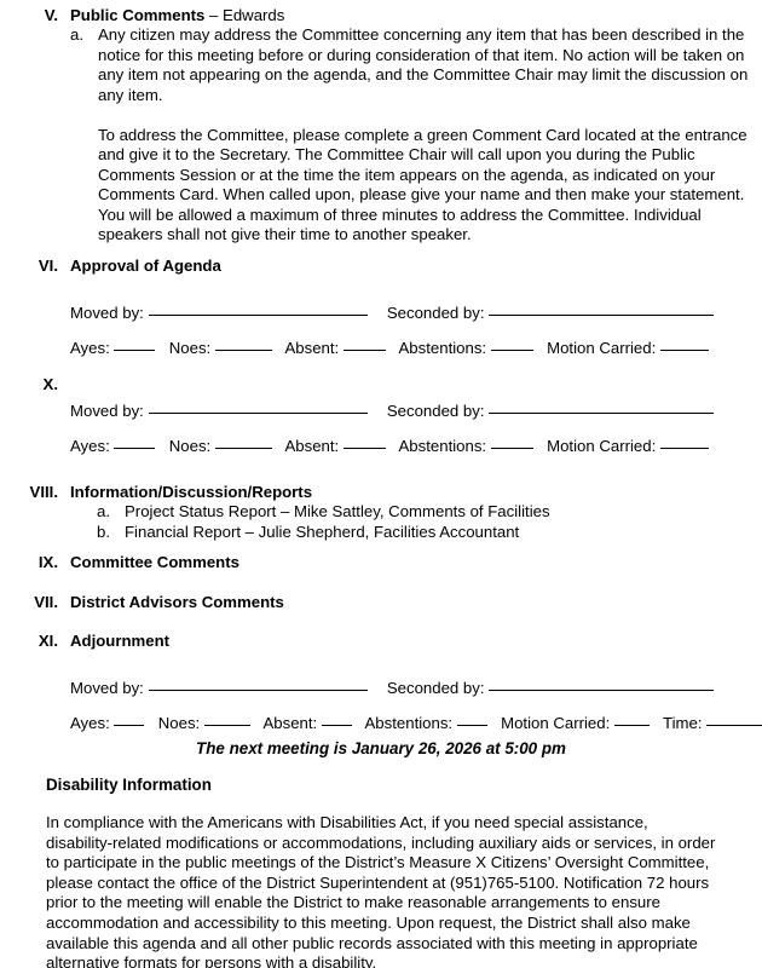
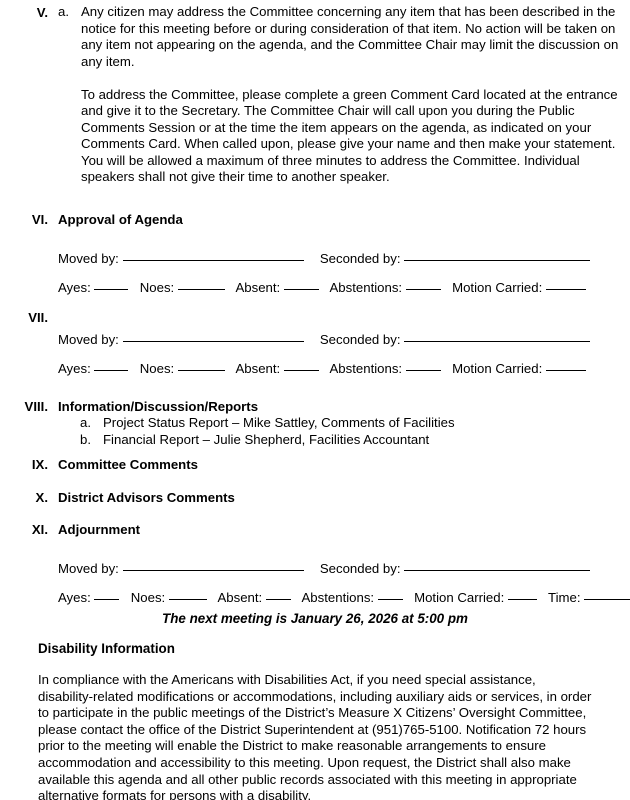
  V.
- Public Comments – Edwards
  a.
  Any citizen may address the Committee concerning any item that has been described in the notice for this meeting before or during consideration of that item. No action will be taken on any item not appearing on the agenda, and the Committee Chair may limit the discussion on any item.
  To address the Committee, please complete a green Comment Card located at the entrance and give it to the Secretary. The Committee Chair will call upon you during the Public Comments Session or at the time the item appears on the agenda, as indicated on your Comments Card. When called upon, please give your name and then make your statement. You will be allowed a maximum of three minutes to address the Committee. Individual speakers shall not give their time to another speaker.
  VI.
  Approval of Agenda
  Moved by: Seconded by:
  Ayes: Noes: Absent: Abstentions: Motion Carried:
- X.
+ VII.
  Moved by: Seconded by:
  Ayes: Noes: Absent: Abstentions: Motion Carried:
  VIII.
  Information/Discussion/Reports
  a.
  Project Status Report – Mike Sattley, Comments of Facilities
  b.
  Financial Report – Julie Shepherd, Facilities Accountant
  IX.
  Committee Comments
- VII.
+ X.
  District Advisors Comments
  XI.
  Adjournment
  Moved by: Seconded by:
  Ayes: Noes: Absent: Abstentions: Motion Carried: Time:
  The next meeting is January 26, 2026 at 5:00 pm
  Disability Information
  In compliance with the Americans with Disabilities Act, if you need special assistance, disability-related modifications or accommodations, including auxiliary aids or services, in order to participate in the public meetings of the District’s Measure X Citizens’ Oversight Committee, please contact the office of the District Superintendent at (951)765-5100. Notification 72 hours prior to the meeting will enable the District to make reasonable arrangements to ensure accommodation and accessibility to this meeting. Upon request, the District shall also make available this agenda and all other public records associated with this meeting in appropriate alternative formats for persons with a disability.
